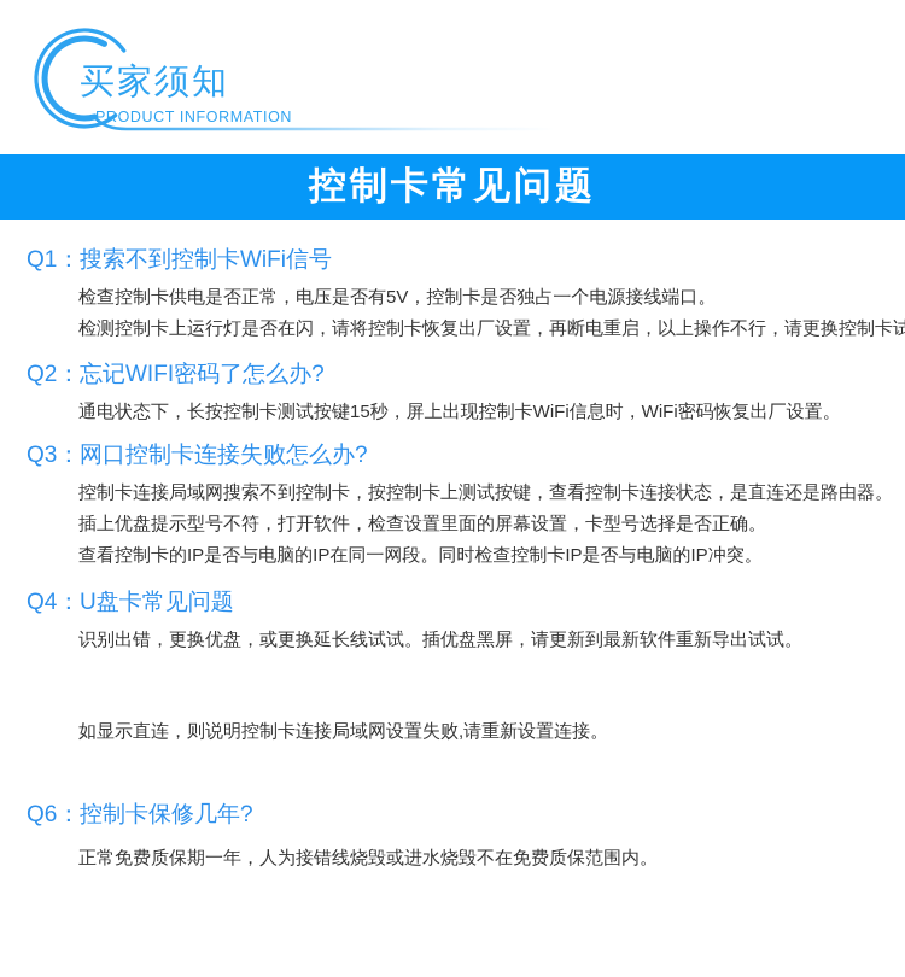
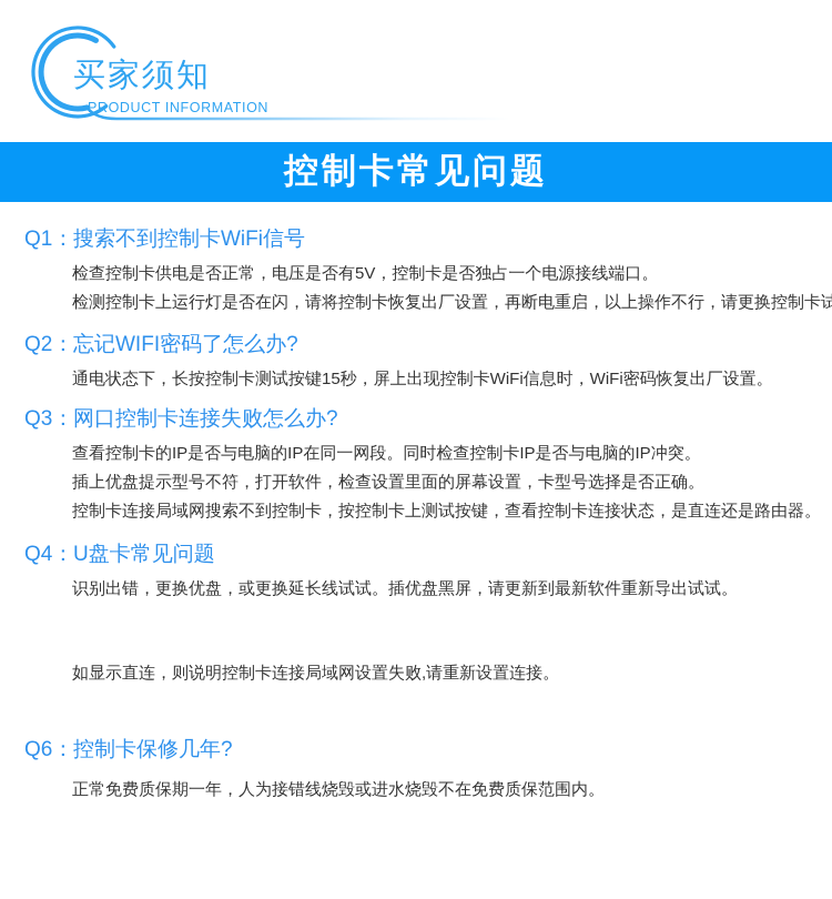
  买家须知
  PRODUCT INFORMATION
  控制卡常见问题
  Q1：搜索不到控制卡WiFi信号
  检查控制卡供电是否正常，电压是否有5V，控制卡是否独占一个电源接线端口。
  检测控制卡上运行灯是否在闪，请将控制卡恢复出厂设置，再断电重启，以上操作不行，请更换控制卡试
  Q2：忘记WIFI密码了怎么办?
  通电状态下，长按控制卡测试按键15秒，屏上出现控制卡WiFi信息时，WiFi密码恢复出厂设置。
  Q3：网口控制卡连接失败怎么办?
- 控制卡连接局域网搜索不到控制卡，按控制卡上测试按键，查看控制卡连接状态，是直连还是路由器。
+ 查看控制卡的IP是否与电脑的IP在同一网段。同时检查控制卡IP是否与电脑的IP冲突。
  插上优盘提示型号不符，打开软件，检查设置里面的屏幕设置，卡型号选择是否正确。
- 查看控制卡的IP是否与电脑的IP在同一网段。同时检查控制卡IP是否与电脑的IP冲突。
+ 控制卡连接局域网搜索不到控制卡，按控制卡上测试按键，查看控制卡连接状态，是直连还是路由器。
  Q4：U盘卡常见问题
  识别出错，更换优盘，或更换延长线试试。插优盘黑屏，请更新到最新软件重新导出试试。
  如显示直连，则说明控制卡连接局域网设置失败,请重新设置连接。
  Q6：控制卡保修几年?
  正常免费质保期一年，人为接错线烧毁或进水烧毁不在免费质保范围内。
